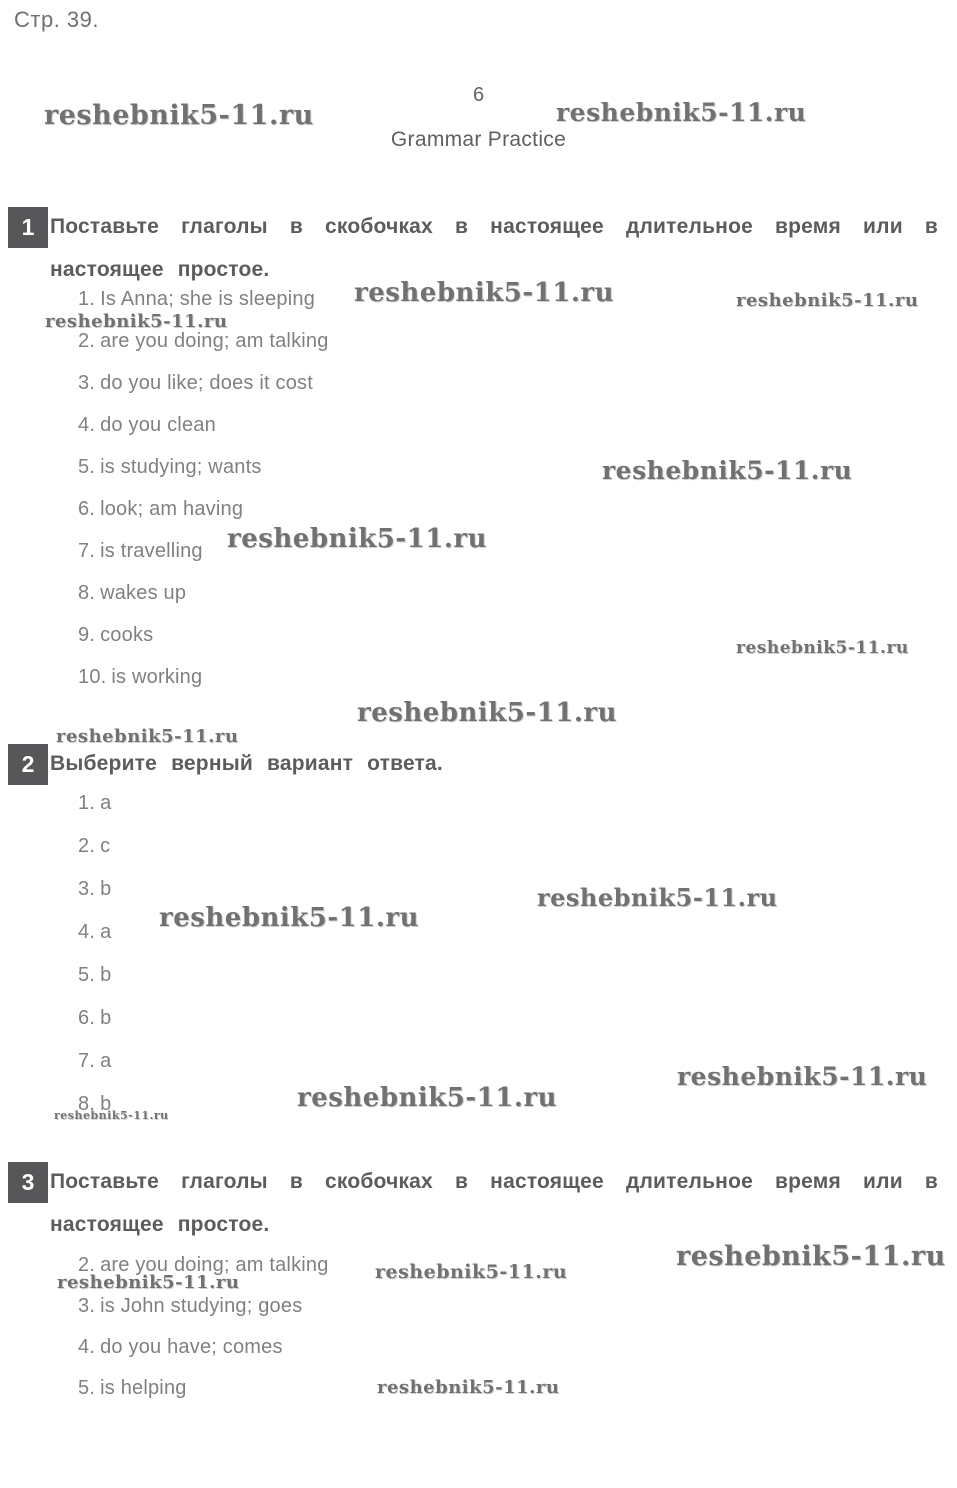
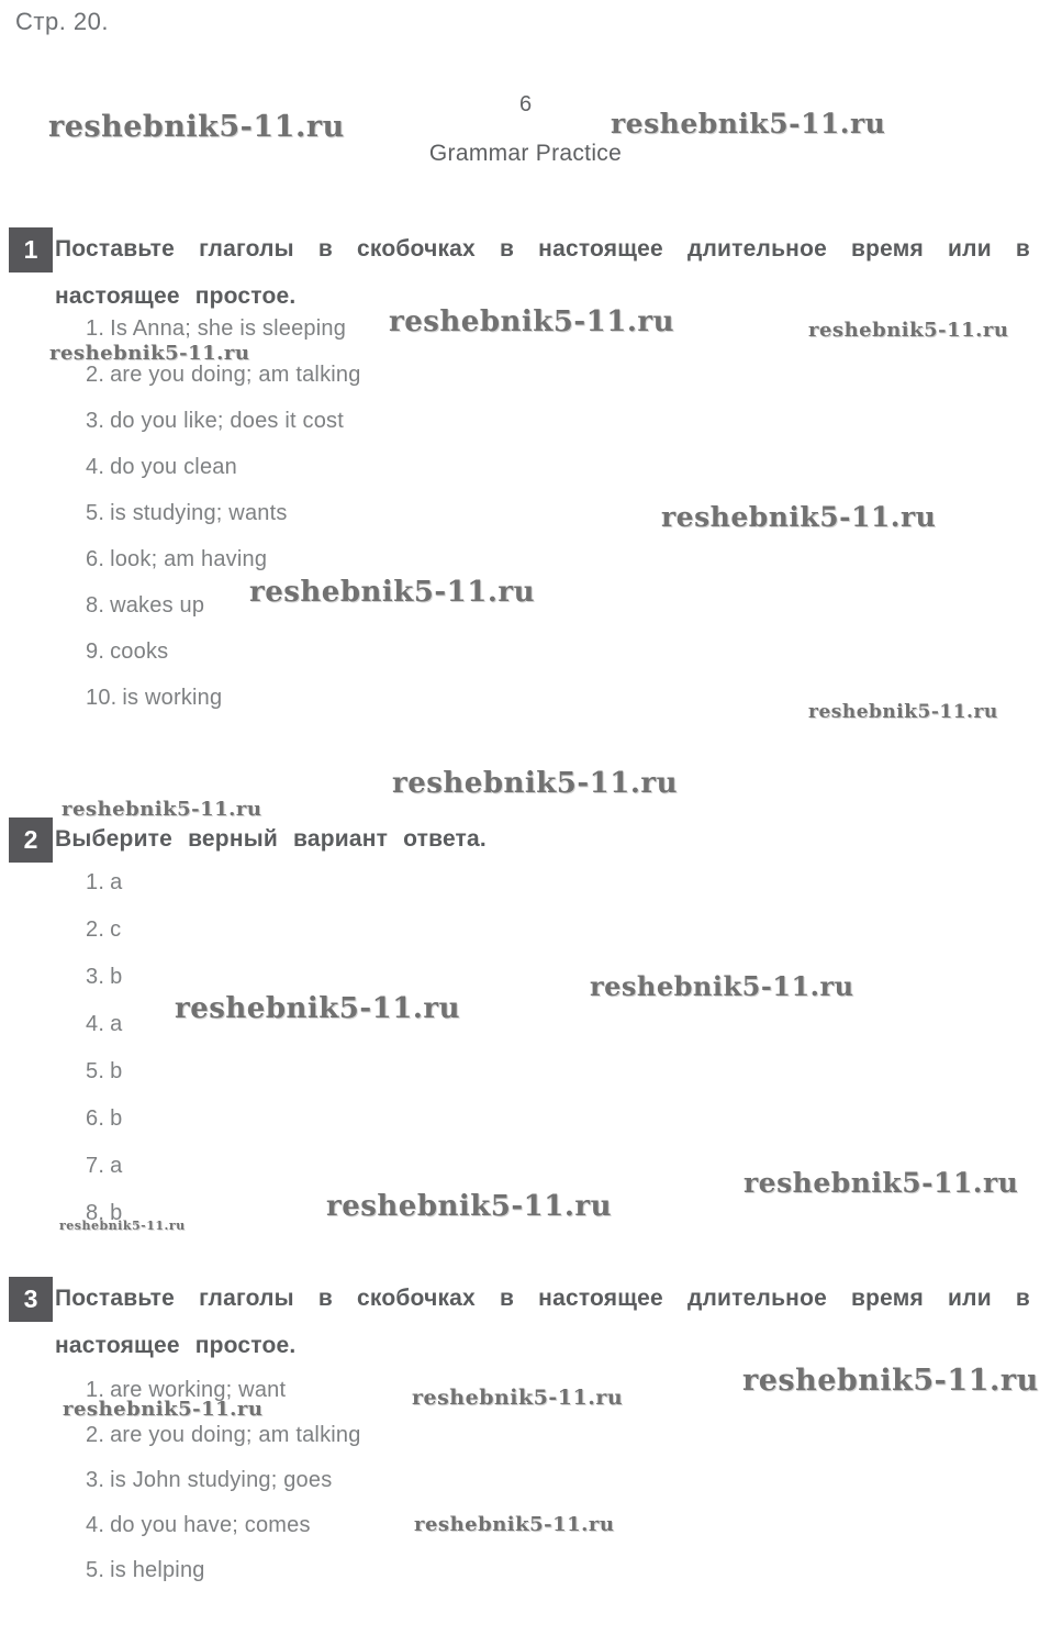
- Стр. 39.
+ Стр. 20.
  6
  Grammar Practice
  1
  Поставьте глаголы в скобочках в настоящее длительное время или в настоящее простое.
  1. Is Anna; she is sleeping
  2. are you doing; am talking
  3. do you like; does it cost
  4. do you clean
  5. is studying; wants
  6. look; am having
- 7. is travelling
  8. wakes up
  9. cooks
  10. is working
  2
  Выберите верный вариант ответа.
  1. a
  2. c
  3. b
  4. a
  5. b
  6. b
  7. a
  8. b
  3
  Поставьте глаголы в скобочках в настоящее длительное время или в настоящее простое.
+ 1. are working; want
  2. are you doing; am talking
  3. is John studying; goes
  4. do you have; comes
  5. is helping
  reshebnik5-11.ru
  reshebnik5-11.ru
  reshebnik5-11.ru
  reshebnik5-11.ru
  reshebnik5-11.ru
  reshebnik5-11.ru
  reshebnik5-11.ru
  reshebnik5-11.ru
  reshebnik5-11.ru
  reshebnik5-11.ru
  reshebnik5-11.ru
  reshebnik5-11.ru
  reshebnik5-11.ru
  reshebnik5-11.ru
  reshebnik5-11.ru
  reshebnik5-11.ru
  reshebnik5-11.ru
  reshebnik5-11.ru
  reshebnik5-11.ru
